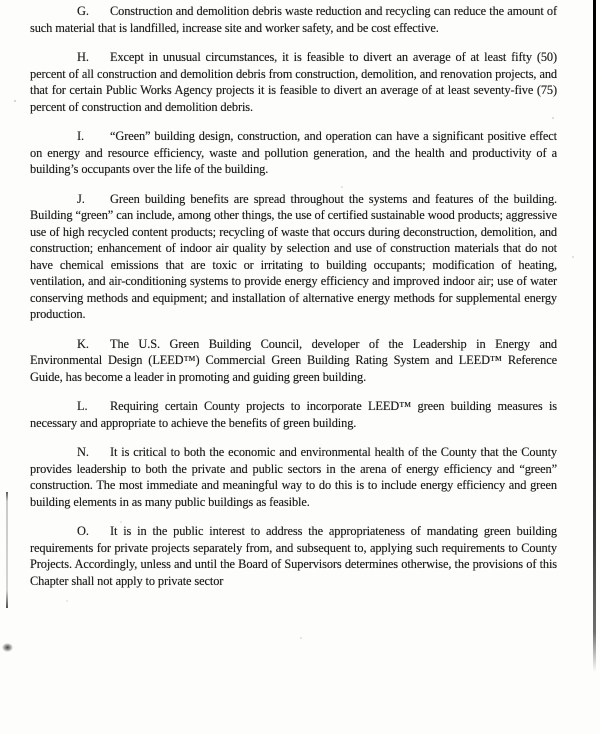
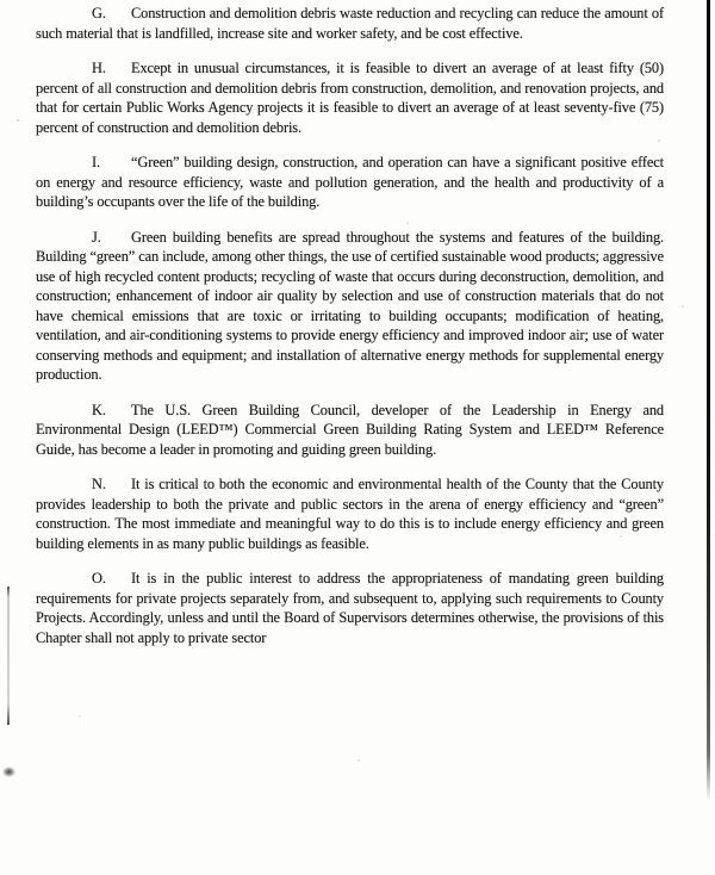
  G. Construction and demolition debris waste reduction and recycling can reduce the amount of such material that is landfilled, increase site and worker safety, and be cost effective.
  H. Except in unusual circumstances, it is feasible to divert an average of at least fifty (50) percent of all construction and demolition debris from construction, demolition, and renovation projects, and that for certain Public Works Agency projects it is feasible to divert an average of at least seventy-five (75) percent of construction and demolition debris.
  I. “Green” building design, construction, and operation can have a significant positive effect on energy and resource efficiency, waste and pollution generation, and the health and productivity of a building’s occupants over the life of the building.
  J. Green building benefits are spread throughout the systems and features of the building. Building “green” can include, among other things, the use of certified sustainable wood products; aggressive use of high recycled content products; recycling of waste that occurs during deconstruction, demolition, and construction; enhancement of indoor air quality by selection and use of construction materials that do not have chemical emissions that are toxic or irritating to building occupants; modification of heating, ventilation, and air-conditioning systems to provide energy efficiency and improved indoor air; use of water conserving methods and equipment; and installation of alternative energy methods for supplemental energy production.
  K. The U.S. Green Building Council, developer of the Leadership in Energy and Environmental Design (LEED™) Commercial Green Building Rating System and LEED™ Reference Guide, has become a leader in promoting and guiding green building.
- L. Requiring certain County projects to incorporate LEED™ green building measures is necessary and appropriate to achieve the benefits of green building.
  N. It is critical to both the economic and environmental health of the County that the County provides leadership to both the private and public sectors in the arena of energy efficiency and “green” construction. The most immediate and meaningful way to do this is to include energy efficiency and green building elements in as many public buildings as feasible.
  O. It is in the public interest to address the appropriateness of mandating green building requirements for private projects separately from, and subsequent to, applying such requirements to County Projects. Accordingly, unless and until the Board of Supervisors determines otherwise, the provisions of this Chapter shall not apply to private sector
